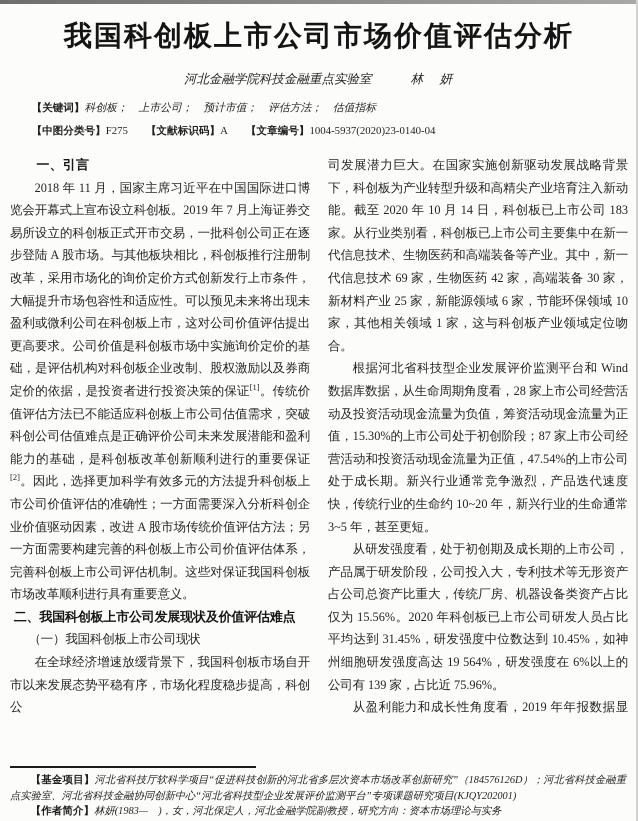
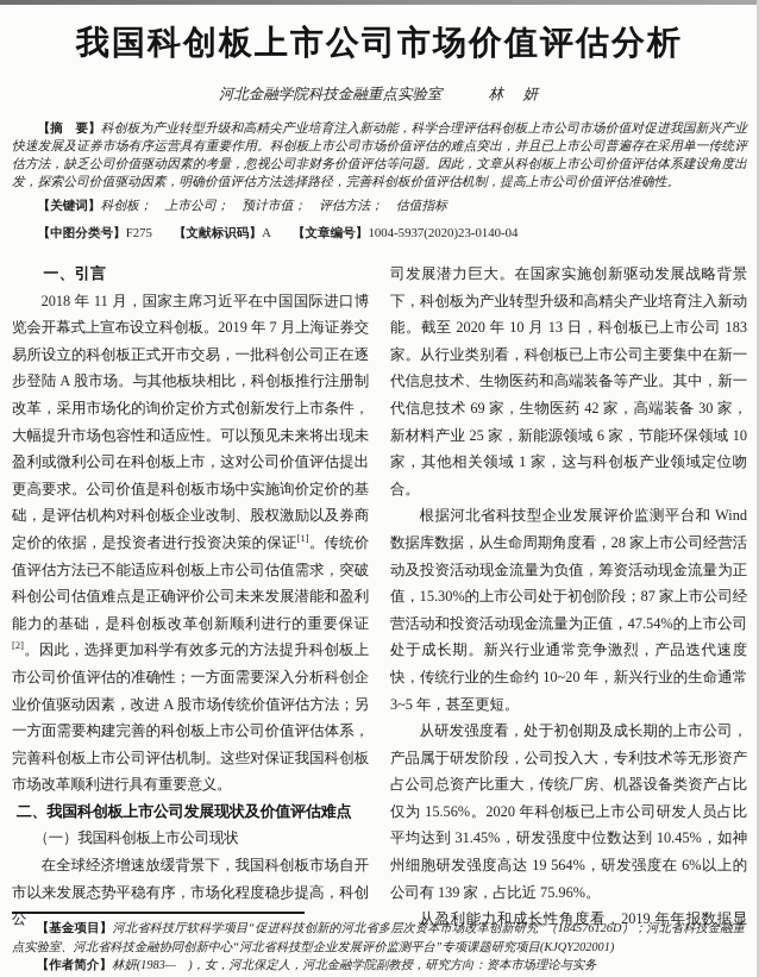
  我国科创板上市公司市场价值评估分析
  河北金融学院科技金融重点实验室 林 妍
+ 【摘 要】科创板为产业转型升级和高精尖产业培育注入新动能，科学合理评估科创板上市公司市场价值对促进我国新兴产业快速发展及证券市场有序运营具有重要作用。科创板上市公司市场价值评估的难点突出，并且已上市公司普遍存在采用单一传统评估方法，缺乏公司价值驱动因素的考量，忽视公司非财务价值评估等问题。因此，文章从科创板上市公司价值评估体系建设角度出发，探索公司价值驱动因素，明确价值评估方法选择路径，完善科创板价值评估机制，提高上市公司价值评估准确性。
  【关键词】科创板； 上市公司； 预计市值； 评估方法； 估值指标
  【中图分类号】F275 【文献标识码】A 【文章编号】1004-5937(2020)23-0140-04
  一、引言
  2018 年 11 月，国家主席习近平在中国国际进口博览会开幕式上宣布设立科创板。2019 年 7 月上海证券交易所设立的科创板正式开市交易，一批科创公司正在逐步登陆 A 股市场。与其他板块相比，科创板推行注册制改革，采用市场化的询价定价方式创新发行上市条件，大幅提升市场包容性和适应性。可以预见未来将出现未盈利或微利公司在科创板上市，这对公司价值评估提出更高要求。公司价值是科创板市场中实施询价定价的基础，是评估机构对科创板企业改制、股权激励以及券商定价的依据，是投资者进行投资决策的保证[1]。传统价值评估方法已不能适应科创板上市公司估值需求，突破科创公司估值难点是正确评价公司未来发展潜能和盈利能力的基础，是科创板改革创新顺利进行的重要保证[2]。因此，选择更加科学有效多元的方法提升科创板上市公司价值评估的准确性；一方面需要深入分析科创企业价值驱动因素，改进 A 股市场传统价值评估方法；另一方面需要构建完善的科创板上市公司价值评估体系，完善科创板上市公司评估机制。这些对保证我国科创板市场改革顺利进行具有重要意义。
  二、我国科创板上市公司发展现状及价值评估难点
  （一）我国科创板上市公司现状
  在全球经济增速放缓背景下，我国科创板市场自开市以来发展态势平稳有序，市场化程度稳步提高，科创公
- 司发展潜力巨大。在国家实施创新驱动发展战略背景下，科创板为产业转型升级和高精尖产业培育注入新动能。截至 2020 年 10 月 14 日，科创板已上市公司 183 家。从行业类别看，科创板已上市公司主要集中在新一代信息技术、生物医药和高端装备等产业。其中，新一代信息技术 69 家，生物医药 42 家，高端装备 30 家，新材料产业 25 家，新能源领域 6 家，节能环保领域 10 家，其他相关领域 1 家，这与科创板产业领域定位吻合。
+ 司发展潜力巨大。在国家实施创新驱动发展战略背景下，科创板为产业转型升级和高精尖产业培育注入新动能。截至 2020 年 10 月 13 日，科创板已上市公司 183 家。从行业类别看，科创板已上市公司主要集中在新一代信息技术、生物医药和高端装备等产业。其中，新一代信息技术 69 家，生物医药 42 家，高端装备 30 家，新材料产业 25 家，新能源领域 6 家，节能环保领域 10 家，其他相关领域 1 家，这与科创板产业领域定位吻合。
  根据河北省科技型企业发展评价监测平台和 Wind 数据库数据，从生命周期角度看，28 家上市公司经营活动及投资活动现金流量为负值，筹资活动现金流量为正值，15.30%的上市公司处于初创阶段；87 家上市公司经营活动和投资活动现金流量为正值，47.54%的上市公司处于成长期。新兴行业通常竞争激烈，产品迭代速度快，传统行业的生命约 10~20 年，新兴行业的生命通常 3~5 年，甚至更短。
  从研发强度看，处于初创期及成长期的上市公司，产品属于研发阶段，公司投入大，专利技术等无形资产占公司总资产比重大，传统厂房、机器设备类资产占比仅为 15.56%。2020 年科创板已上市公司研发人员占比平均达到 31.45%，研发强度中位数达到 10.45%，如神州细胞研发强度高达 19 564%，研发强度在 6%以上的公司有 139 家，占比近 75.96%。
  【基金项目】河北省科技厅软科学项目“促进科技创新的河北省多层次资本市场改革创新研究”（184576126D）；河北省科技金融重点实验室、河北省科技金融协同创新中心“河北省科技型企业发展评价监测平台”专项课题研究项目(KJQY202001)
  【作者简介】林妍(1983— )，女，河北保定人，河北金融学院副教授，研究方向：资本市场理论与实务
